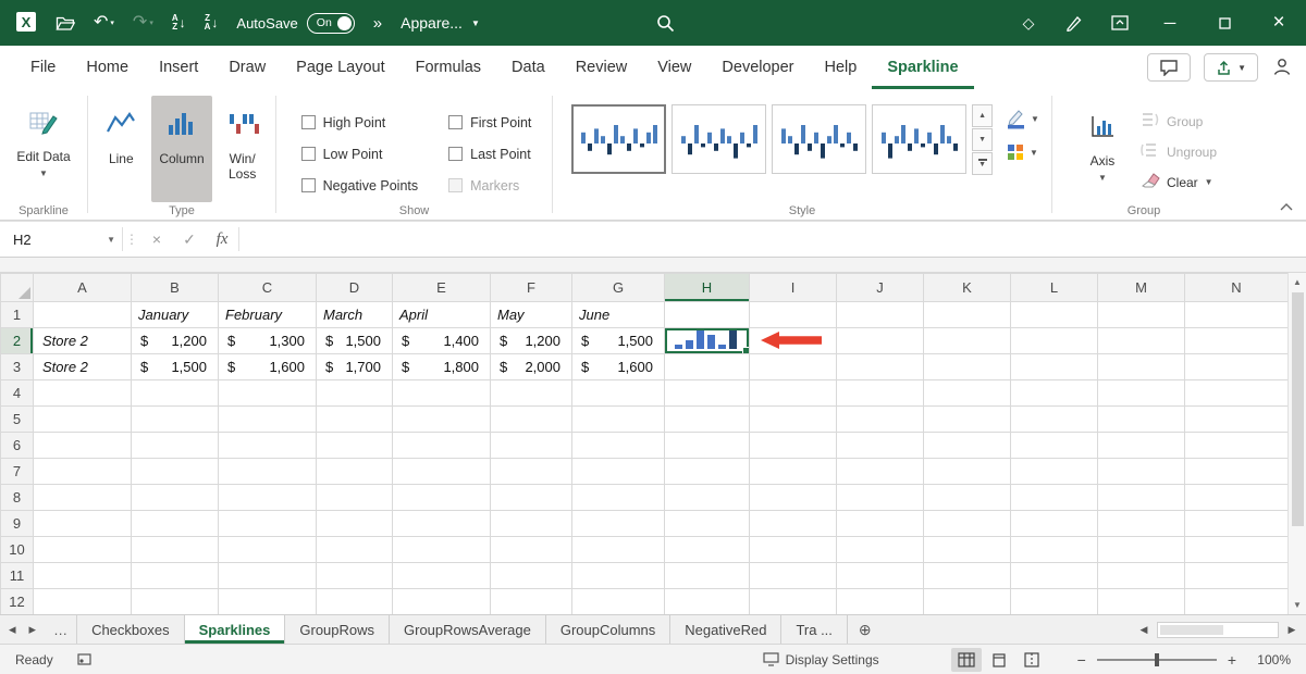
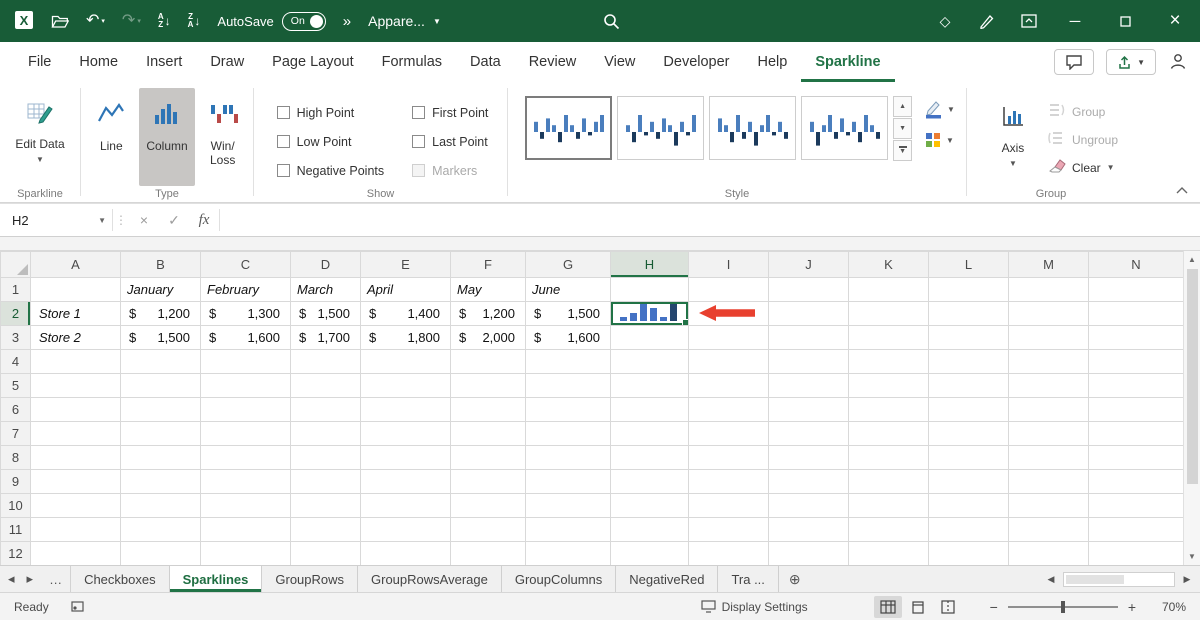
  X
  ↶
  ↷
  A
  Z
  ↓
  Z
  A
  ↓
  AutoSave
  On
  »
  Appare...
  ▼
  ◇
  ─
  ×
  File
  Home
  Insert
  Draw
  Page Layout
  Formulas
  Data
  Review
  View
  Developer
  Help
  Sparkline
  ▼
  Edit Data
  ▼
  Sparkline
  Line
  Column
  Win/
  Loss
  Type
  High Point
  Low Point
  Negative Points
  First Point
  Last Point
  Markers
  Show
  ▼
  ▼
  Style
  Axis
  ▼
  Group
  Ungroup
  Clear
  ▼
  Group
  H2
  ▼
  ⋮
  ×
  ✓
  fx
  	A	B	C	D	E	F	G	H	I	J	K	L	M	N
  1		January	February	March	April	May	June
- 2	Store 2	$ 1,200	$ 1,300	$ 1,500	$ 1,400	$ 1,200	$ 1,500
+ 2	Store 1	$ 1,200	$ 1,300	$ 1,500	$ 1,400	$ 1,200	$ 1,500
  3	Store 2	$ 1,500	$ 1,600	$ 1,700	$ 1,800	$ 2,000	$ 1,600
  4
  5
  6
  7
  8
  9
  10
  11
  12
  ▲
  ▼
  ◂
  ▸
  …
  Checkboxes
  Sparklines
  GroupRows
  GroupRowsAverage
  GroupColumns
  NegativeRed
  Tra ...
  ⊕
  ◀
  ▶
  Ready
  Display Settings
  −
  +
- 100%
+ 70%
